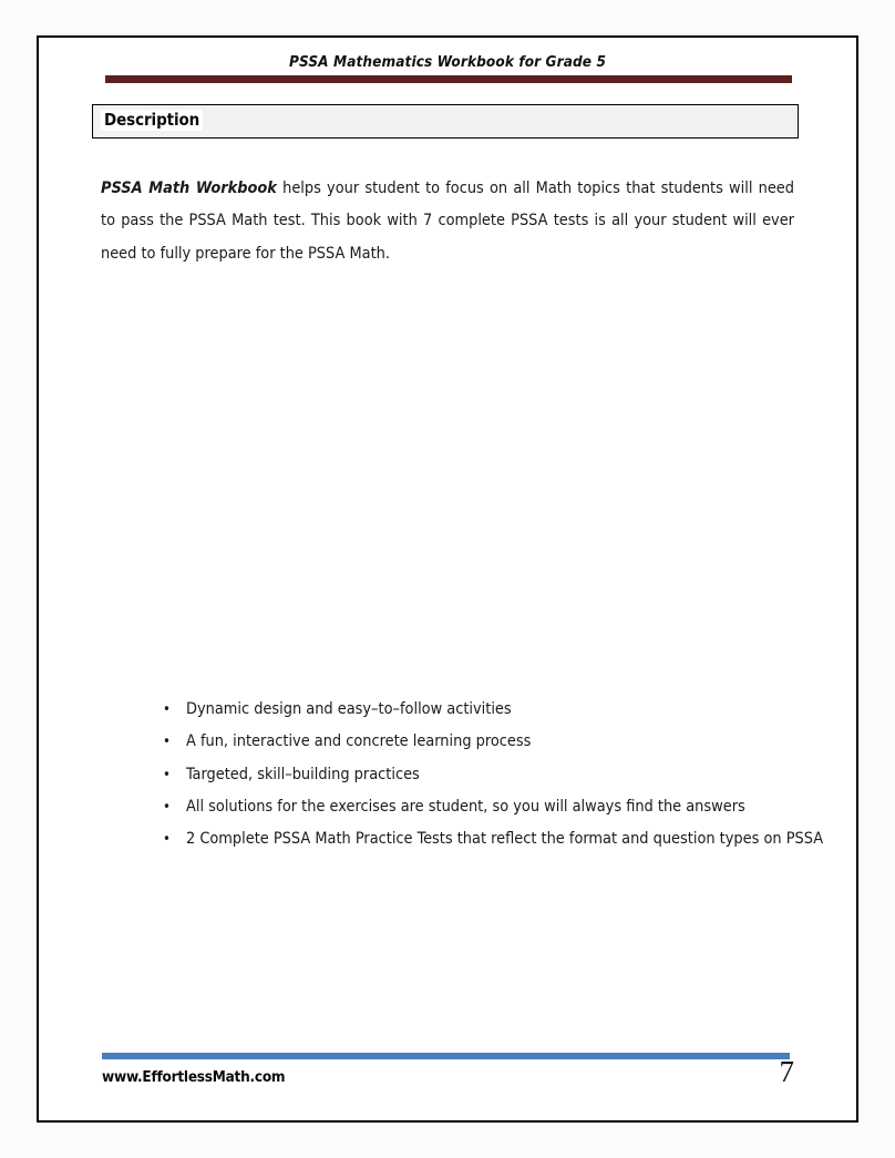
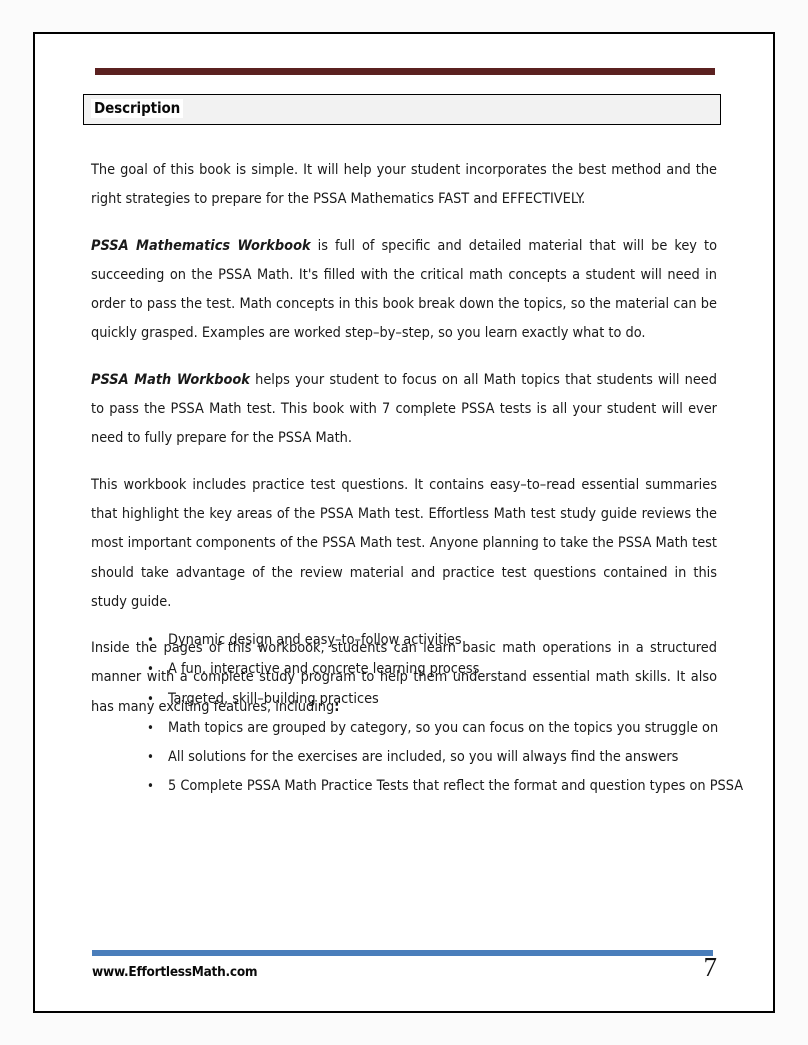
- PSSA Mathematics Workbook for Grade 5
  Description
+ The goal of this book is simple. It will help your student incorporates the best method and the right strategies to prepare for the PSSA Mathematics FAST and EFFECTIVELY.
+ PSSA Mathematics Workbook is full of specific and detailed material that will be key to succeeding on the PSSA Math. It's filled with the critical math concepts a student will need in order to pass the test. Math concepts in this book break down the topics, so the material can be quickly grasped. Examples are worked step–by–step, so you learn exactly what to do.
  PSSA Math Workbook helps your student to focus on all Math topics that students will need to pass the PSSA Math test. This book with 7 complete PSSA tests is all your student will ever need to fully prepare for the PSSA Math.
+ This workbook includes practice test questions. It contains easy–to–read essential summaries that highlight the key areas of the PSSA Math test. Effortless Math test study guide reviews the most important components of the PSSA Math test. Anyone planning to take the PSSA Math test should take advantage of the review material and practice test questions contained in this study guide.
+ Inside the pages of this workbook, students can learn basic math operations in a structured manner with a complete study program to help them understand essential math skills. It also has many exciting features, including:
  Dynamic design and easy–to–follow activities
  A fun, interactive and concrete learning process
  Targeted, skill–building practices
+ Math topics are grouped by category, so you can focus on the topics you struggle on
- All solutions for the exercises are student, so you will always find the answers
+ All solutions for the exercises are included, so you will always find the answers
- 2 Complete PSSA Math Practice Tests that reflect the format and question types on PSSA
+ 5 Complete PSSA Math Practice Tests that reflect the format and question types on PSSA
  www.EffortlessMath.com
  7
